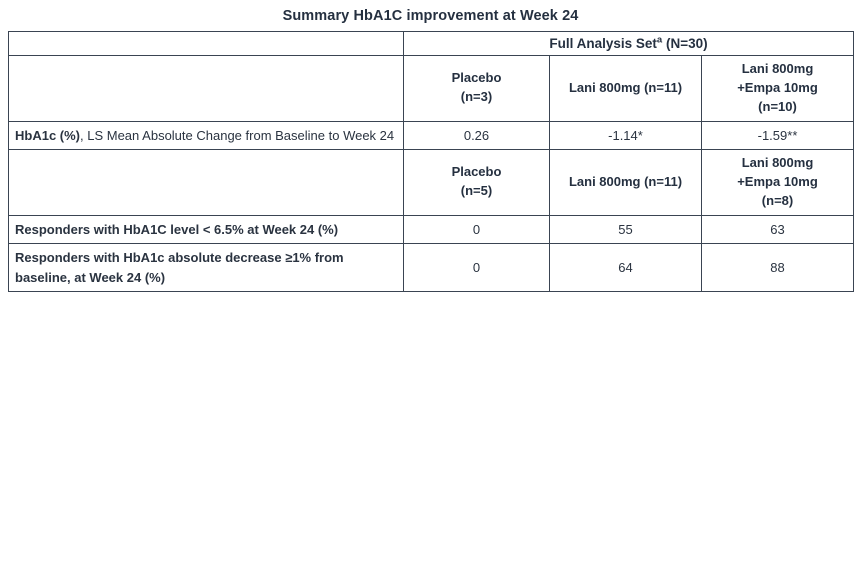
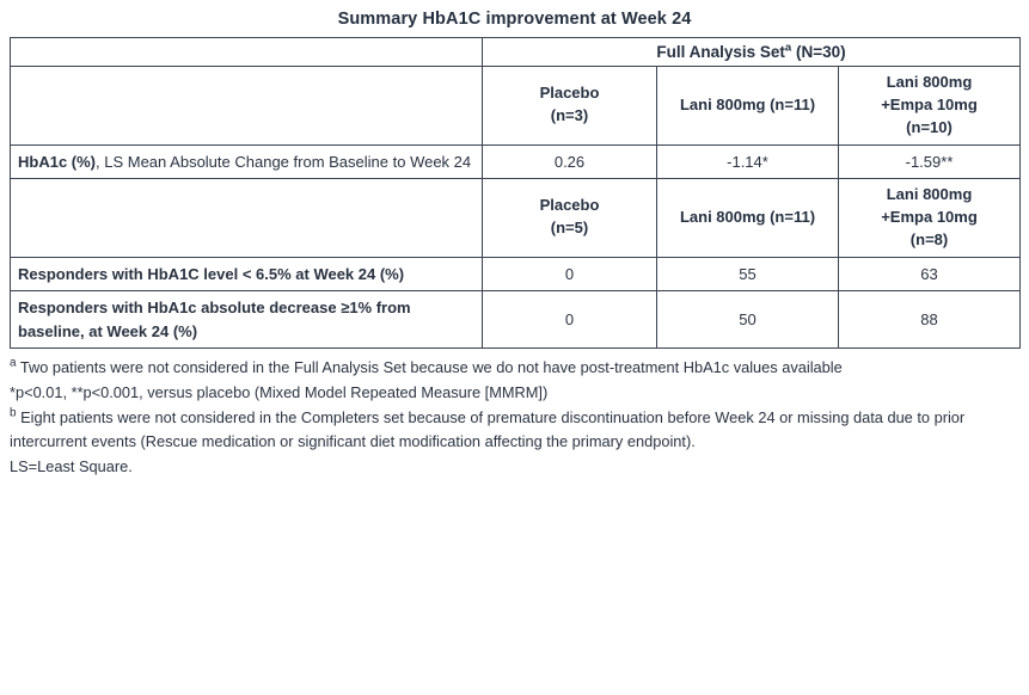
  Summary HbA1C improvement at Week 24
  	Full Analysis Seta (N=30)
  	Placebo (n=3)	Lani 800mg (n=11)	Lani 800mg +Empa 10mg (n=10)
  HbA1c (%), LS Mean Absolute Change from Baseline to Week 24	0.26	-1.14*	-1.59**
  	Placebo (n=5)	Lani 800mg (n=11)	Lani 800mg +Empa 10mg (n=8)
  Responders with HbA1C level < 6.5% at Week 24 (%)	0	55	63
- Responders with HbA1c absolute decrease ≥1% from baseline, at Week 24 (%)	0	64	88
+ Responders with HbA1c absolute decrease ≥1% from baseline, at Week 24 (%)	0	50	88
+ a Two patients were not considered in the Full Analysis Set because we do not have post-treatment HbA1c values available
+ *p<0.01, **p<0.001, versus placebo (Mixed Model Repeated Measure [MMRM])
+ b Eight patients were not considered in the Completers set because of premature discontinuation before Week 24 or missing data due to prior intercurrent events (Rescue medication or significant diet modification affecting the primary endpoint).
+ LS=Least Square.
